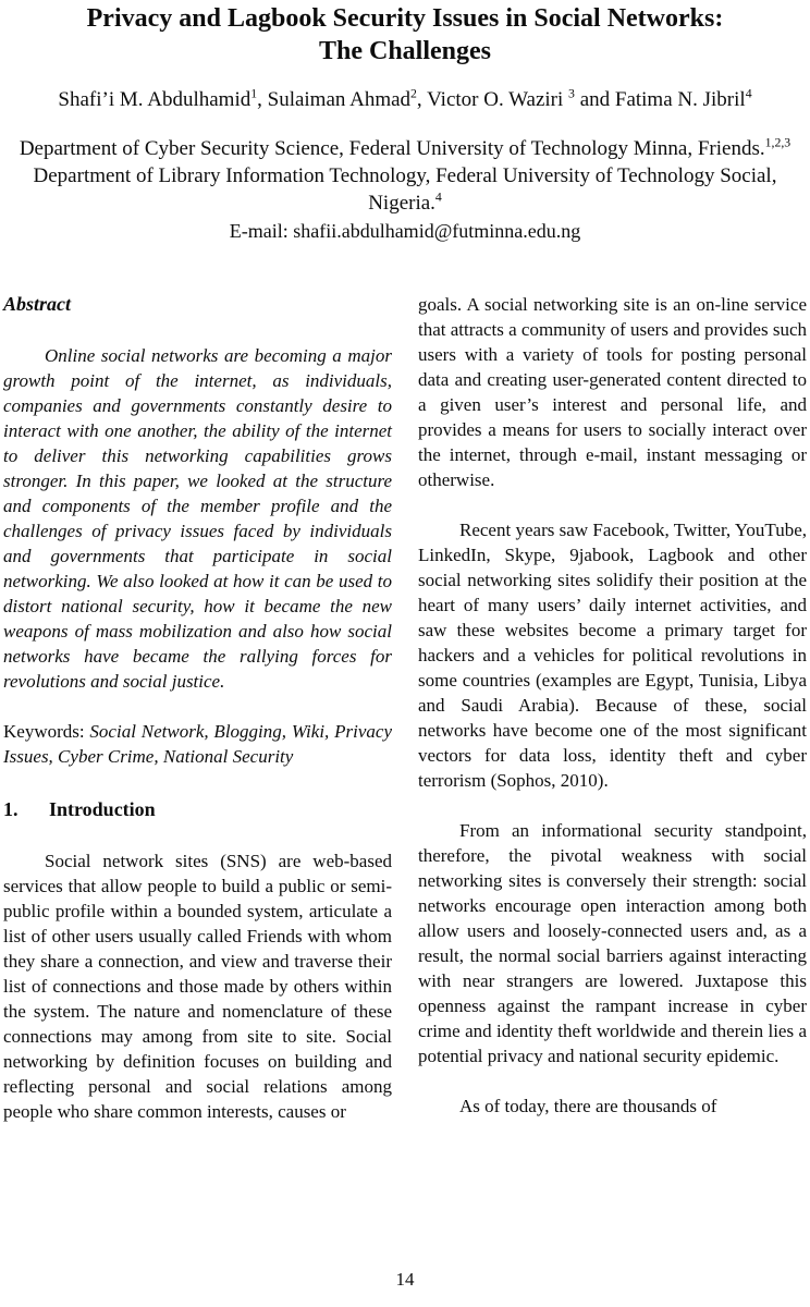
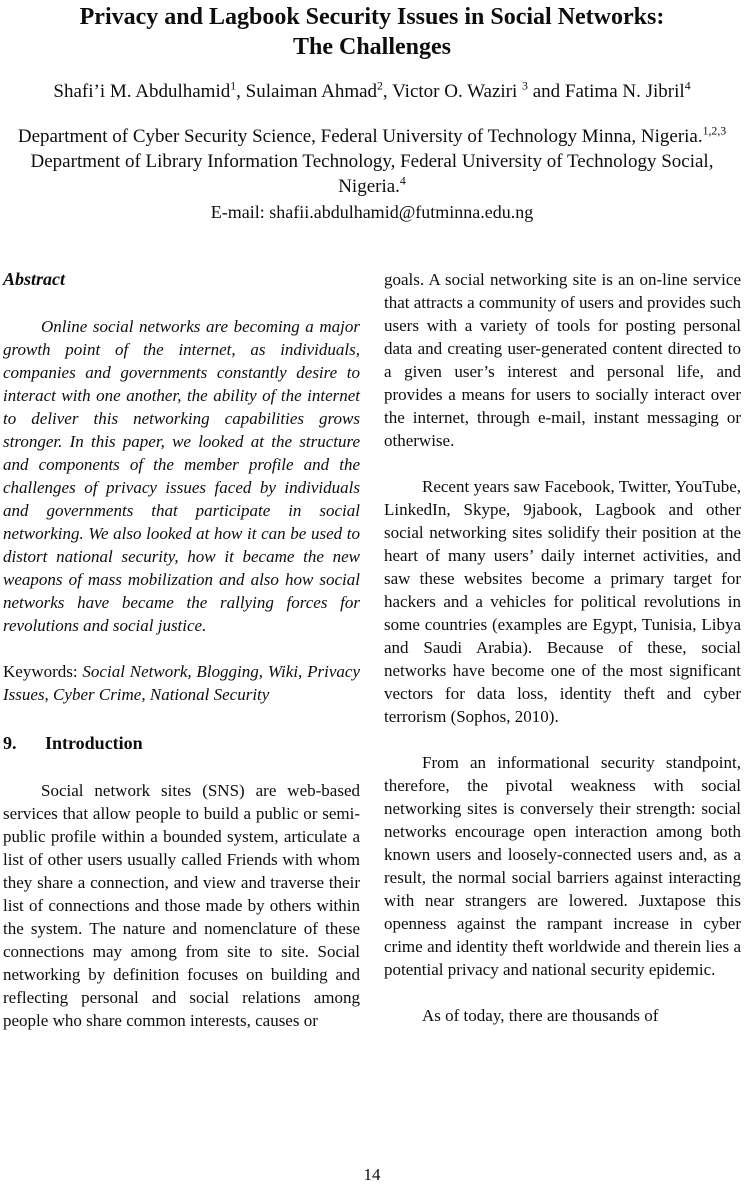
  Privacy and Lagbook Security Issues in Social Networks:
  The Challenges
  Shafi’i M. Abdulhamid1, Sulaiman Ahmad2, Victor O. Waziri 3 and Fatima N. Jibril4
- Department of Cyber Security Science, Federal University of Technology Minna, Friends.1,2,3
+ Department of Cyber Security Science, Federal University of Technology Minna, Nigeria.1,2,3
  Department of Library Information Technology, Federal University of Technology Social, Nigeria.4
  E-mail: shafii.abdulhamid@futminna.edu.ng
  Abstract
  Online social networks are becoming a major growth point of the internet, as individuals, companies and governments constantly desire to interact with one another, the ability of the internet to deliver this networking capabilities grows stronger. In this paper, we looked at the structure and components of the member profile and the challenges of privacy issues faced by individuals and governments that participate in social networking. We also looked at how it can be used to distort national security, how it became the new weapons of mass mobilization and also how social networks have became the rallying forces for revolutions and social justice.
  Keywords: Social Network, Blogging, Wiki, Privacy Issues, Cyber Crime, National Security
- 1. Introduction
+ 9. Introduction
  Social network sites (SNS) are web-based services that allow people to build a public or semi-public profile within a bounded system, articulate a list of other users usually called Friends with whom they share a connection, and view and traverse their list of connections and those made by others within the system. The nature and nomenclature of these connections may among from site to site. Social networking by definition focuses on building and reflecting personal and social relations among people who share common interests, causes or
  goals. A social networking site is an on-line service that attracts a community of users and provides such users with a variety of tools for posting personal data and creating user-generated content directed to a given user’s interest and personal life, and provides a means for users to socially interact over the internet, through e-mail, instant messaging or otherwise.
  Recent years saw Facebook, Twitter, YouTube, LinkedIn, Skype, 9jabook, Lagbook and other social networking sites solidify their position at the heart of many users’ daily internet activities, and saw these websites become a primary target for hackers and a vehicles for political revolutions in some countries (examples are Egypt, Tunisia, Libya and Saudi Arabia). Because of these, social networks have become one of the most significant vectors for data loss, identity theft and cyber terrorism (Sophos, 2010).
- From an informational security standpoint, therefore, the pivotal weakness with social networking sites is conversely their strength: social networks encourage open interaction among both allow users and loosely-connected users and, as a result, the normal social barriers against interacting with near strangers are lowered. Juxtapose this openness against the rampant increase in cyber crime and identity theft worldwide and therein lies a potential privacy and national security epidemic.
+ From an informational security standpoint, therefore, the pivotal weakness with social networking sites is conversely their strength: social networks encourage open interaction among both known users and loosely-connected users and, as a result, the normal social barriers against interacting with near strangers are lowered. Juxtapose this openness against the rampant increase in cyber crime and identity theft worldwide and therein lies a potential privacy and national security epidemic.
  As of today, there are thousands of
  14
